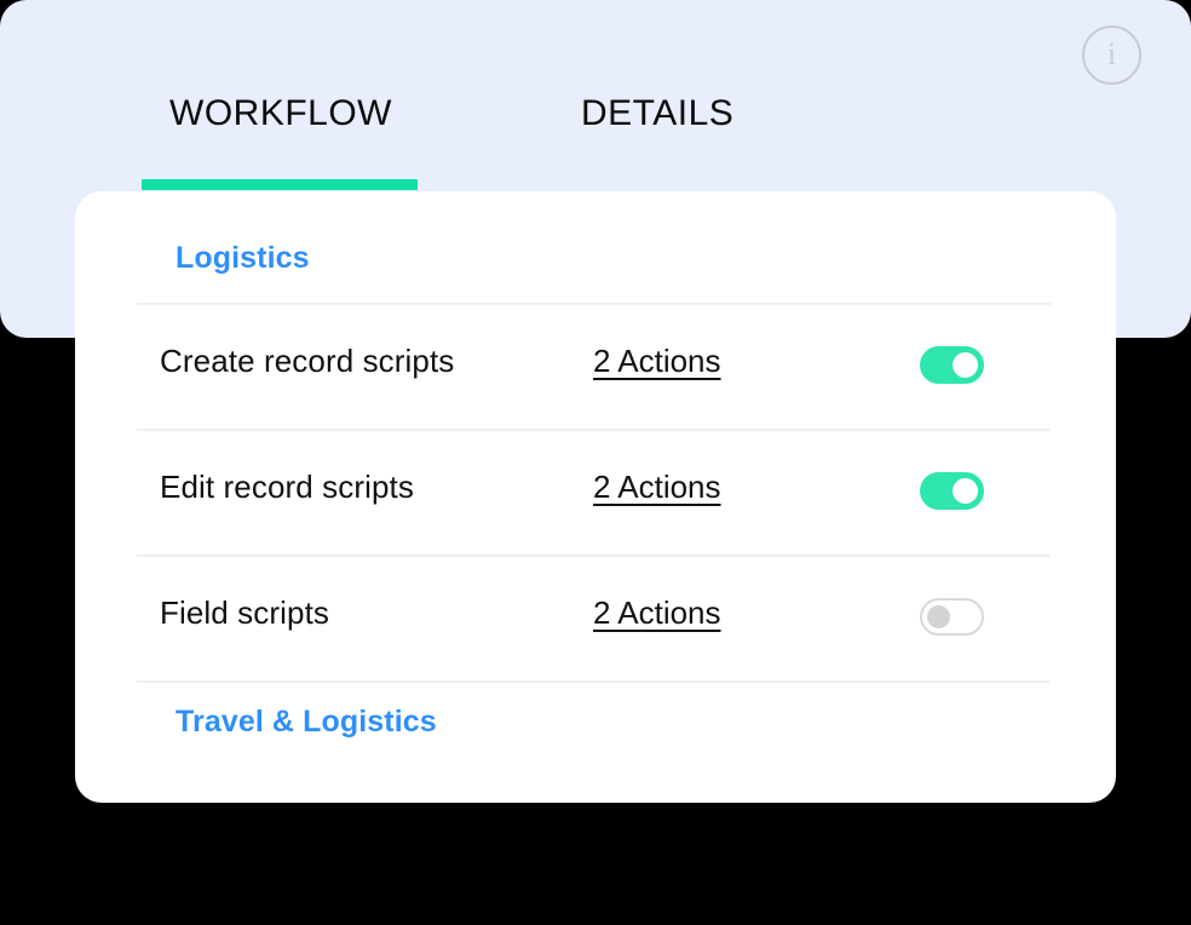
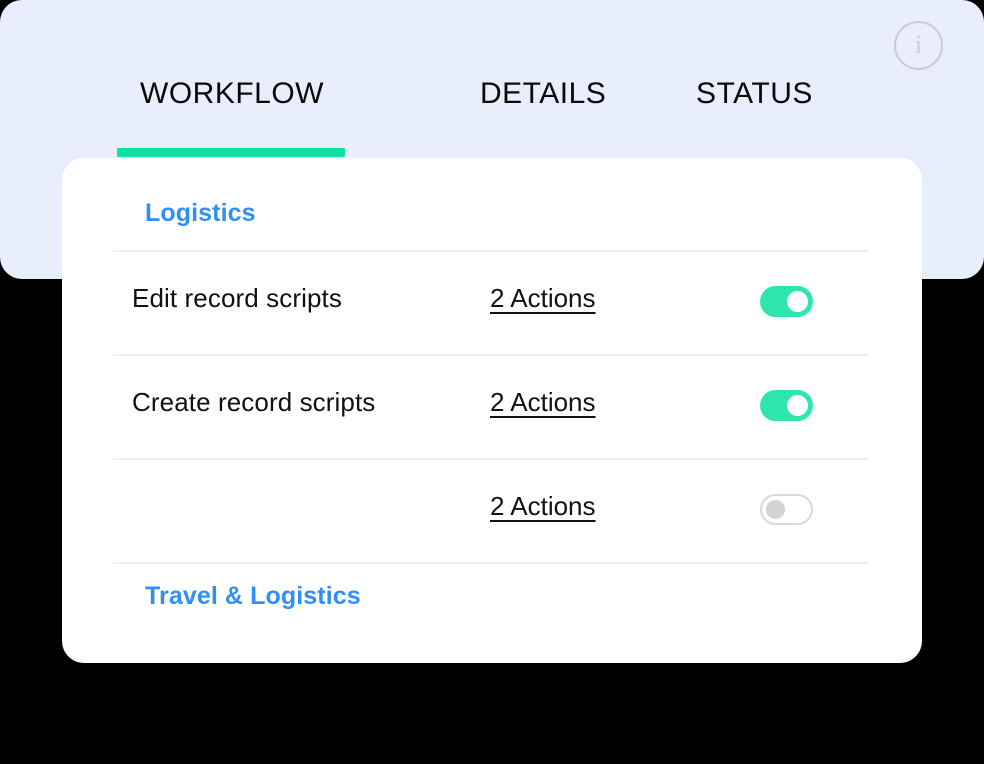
  i
  WORKFLOW
  DETAILS
+ STATUS
  Logistics
- Create record scripts
+ Edit record scripts
  2 Actions
- Edit record scripts
+ Create record scripts
  2 Actions
- Field scripts
  2 Actions
  Travel & Logistics
